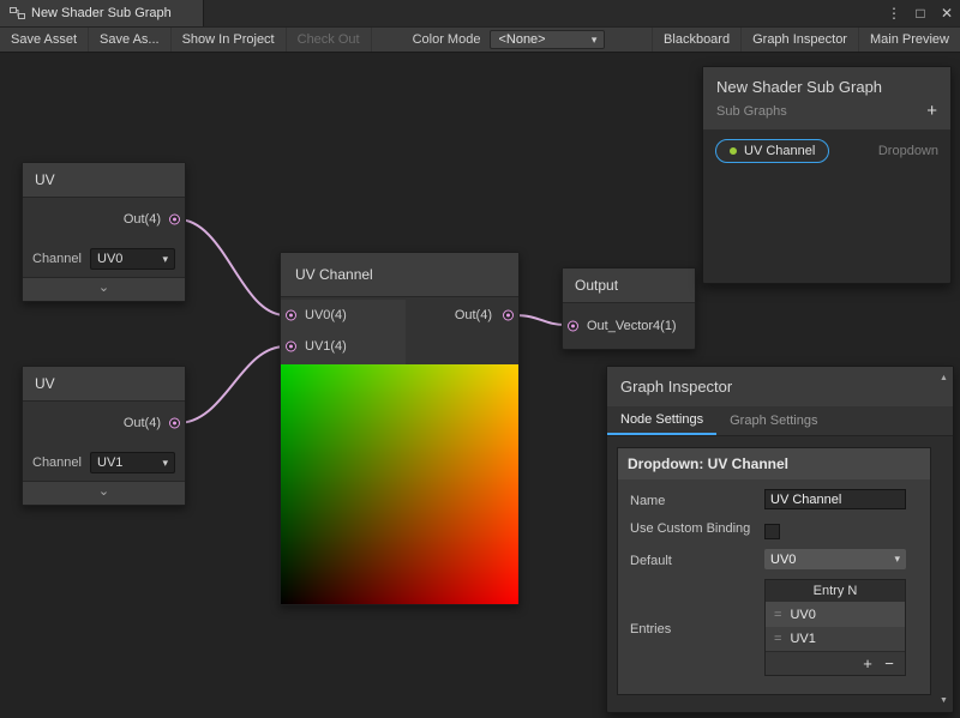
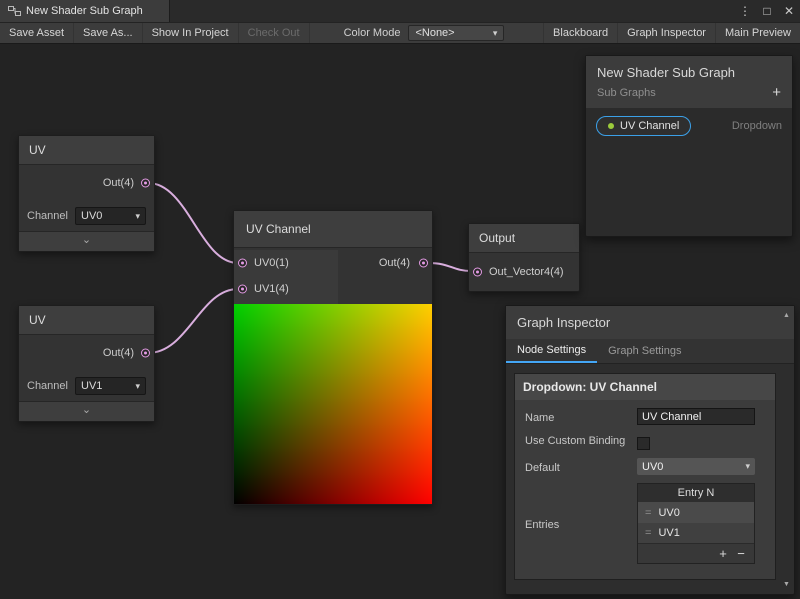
  New Shader Sub Graph
  ⋮
  □
  ✕
  Save Asset
  Save As...
  Show In Project
  Check Out
  Color Mode
  <None>
  ▾
  Blackboard
  Graph Inspector
  Main Preview
  UV
  Out(4)
  Channel
  UV0
  ▾
  ⌄
  UV
  Out(4)
  Channel
  UV1
  ▾
  ⌄
  UV Channel
- UV0(4)
+ UV0(1)
  UV1(4)
  Out(4)
  Output
- Out_Vector4(1)
+ Out_Vector4(4)
  New Shader Sub Graph
  Sub Graphs
  +
  UV Channel
  Dropdown
  Graph Inspector
  Node Settings
  Graph Settings
  Dropdown: UV Channel
  Name
  UV Channel
  Use Custom Binding
  Default
  UV0
  ▾
  Entries
  Entry N
  =
  UV0
  =
  UV1
  +
  −
